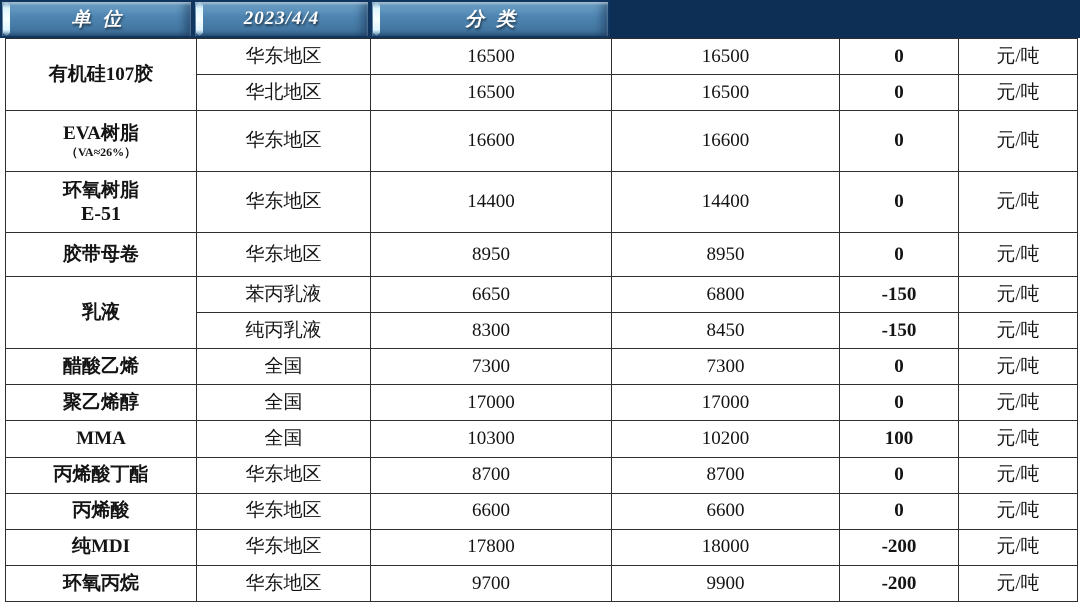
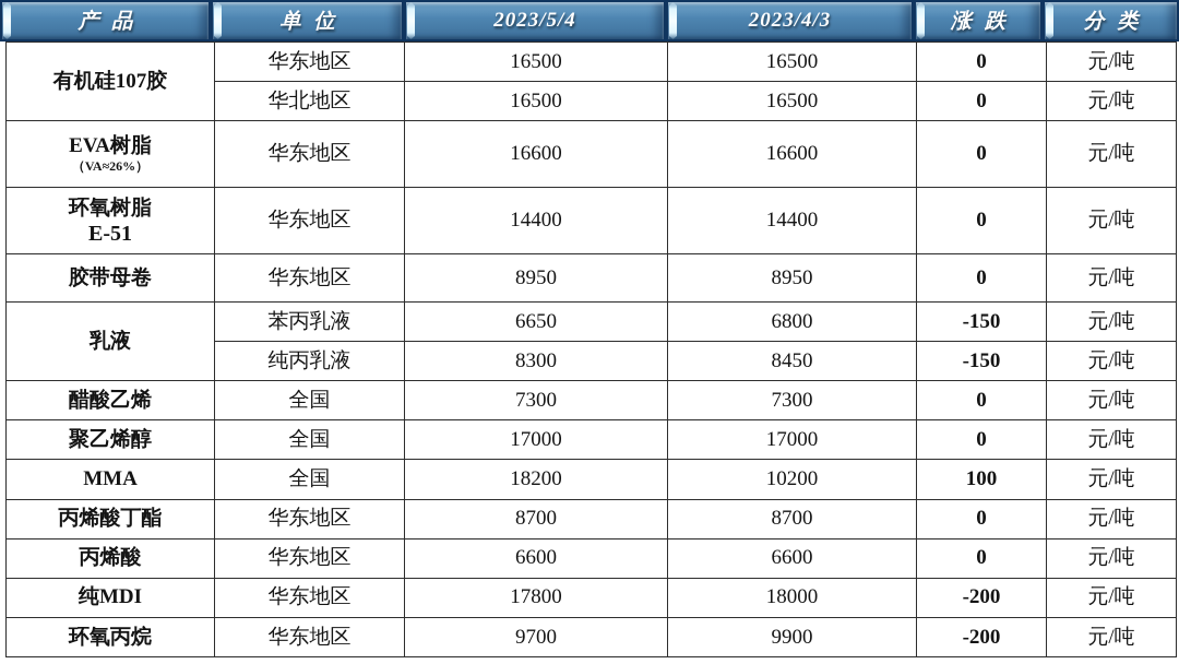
+ 产品
  单位
- 2023/4/4
+ 2023/5/4
+ 2023/4/3
+ 涨跌
  分类
  有机硅107胶	华东地区	16500	16500	0	元/吨
  华北地区	16500	16500	0	元/吨
  EVA树脂（VA≈26%）	华东地区	16600	16600	0	元/吨
  环氧树脂E-51	华东地区	14400	14400	0	元/吨
  胶带母卷	华东地区	8950	8950	0	元/吨
  乳液	苯丙乳液	6650	6800	-150	元/吨
  纯丙乳液	8300	8450	-150	元/吨
  醋酸乙烯	全国	7300	7300	0	元/吨
  聚乙烯醇	全国	17000	17000	0	元/吨
- MMA	全国	10300	10200	100	元/吨
+ MMA	全国	18200	10200	100	元/吨
  丙烯酸丁酯	华东地区	8700	8700	0	元/吨
  丙烯酸	华东地区	6600	6600	0	元/吨
  纯MDI	华东地区	17800	18000	-200	元/吨
  环氧丙烷	华东地区	9700	9900	-200	元/吨
